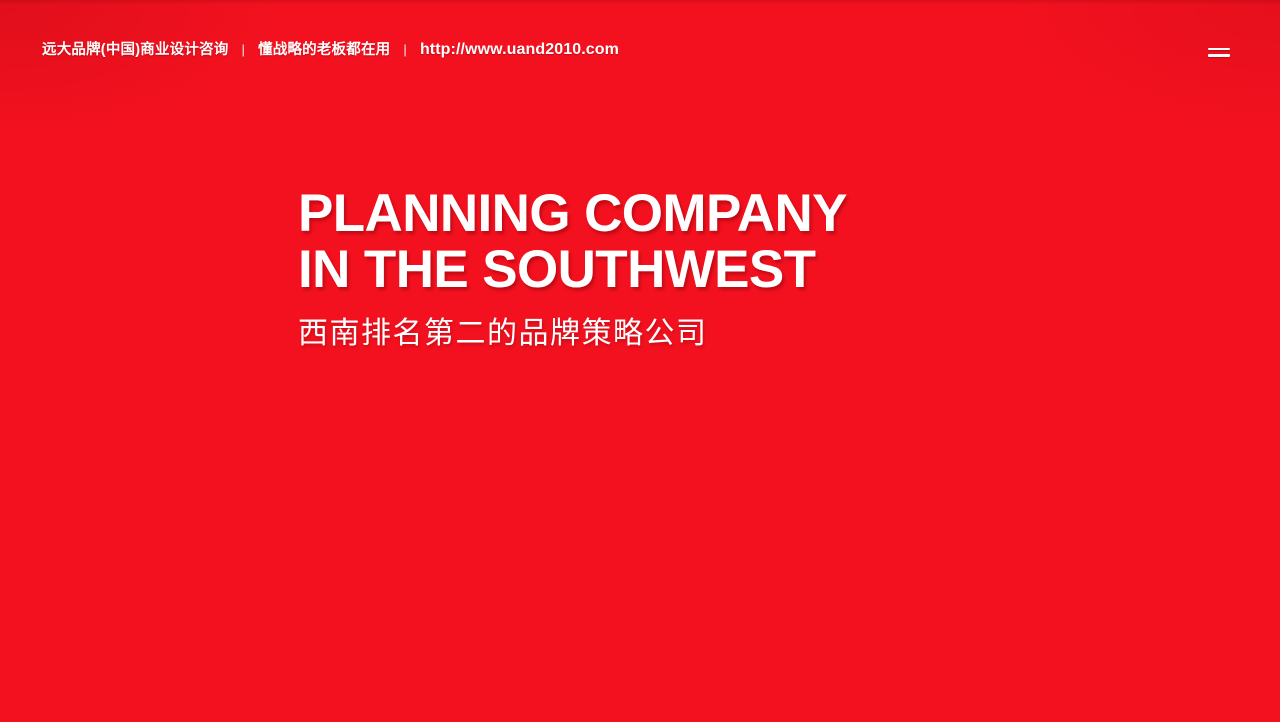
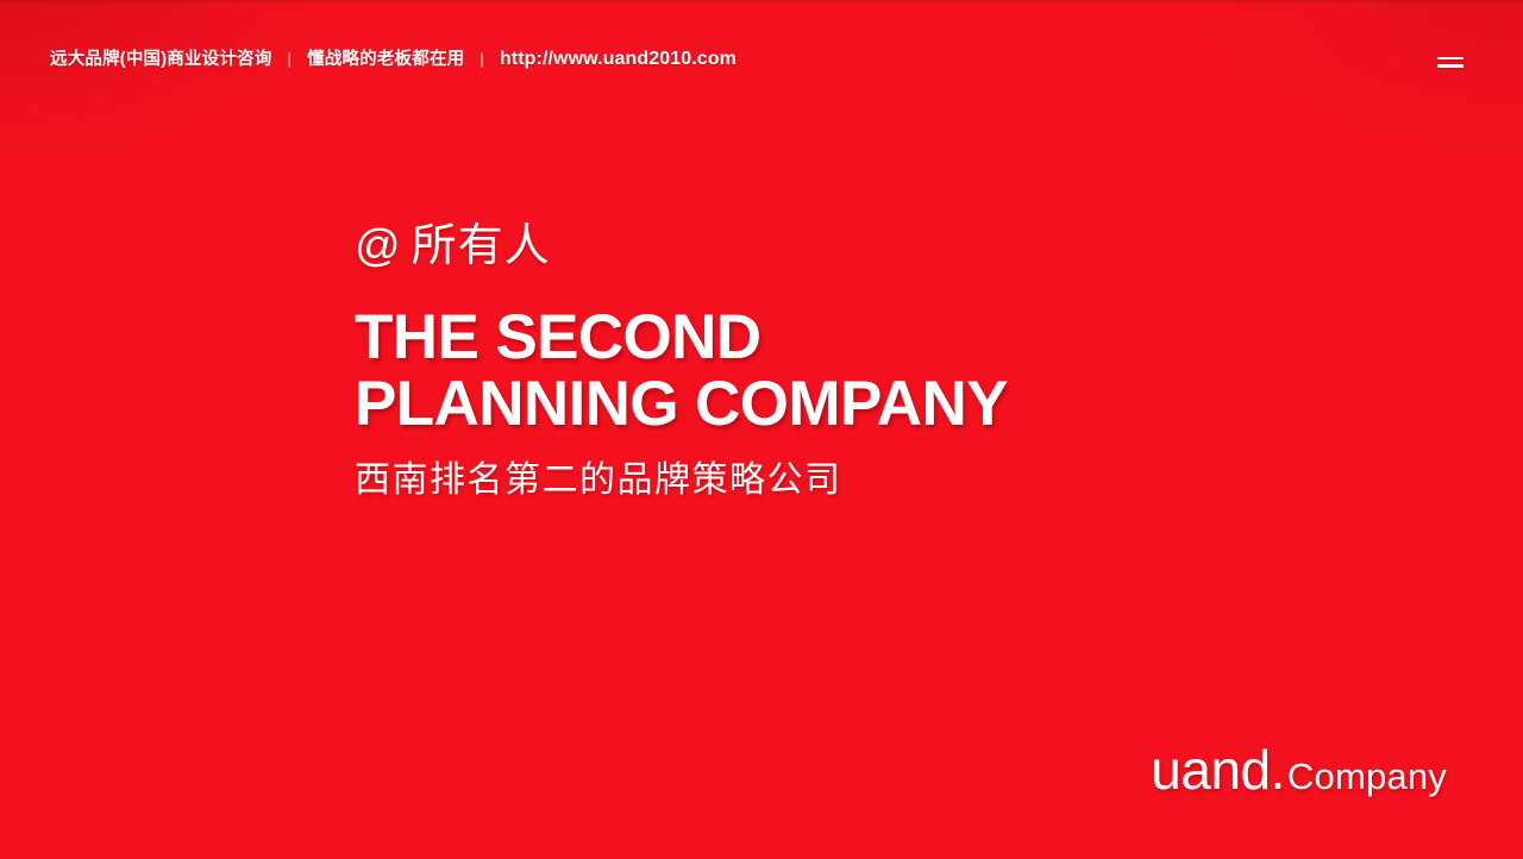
  远大品牌(中国)商业设计咨询
  |
  懂战略的老板都在用
  |
  http://www.uand2010.com
+ @ 所有人
+ THE SECOND
  PLANNING COMPANY
- IN THE SOUTHWEST
  西南排名第二的品牌策略公司
+ uand.
+ Company
